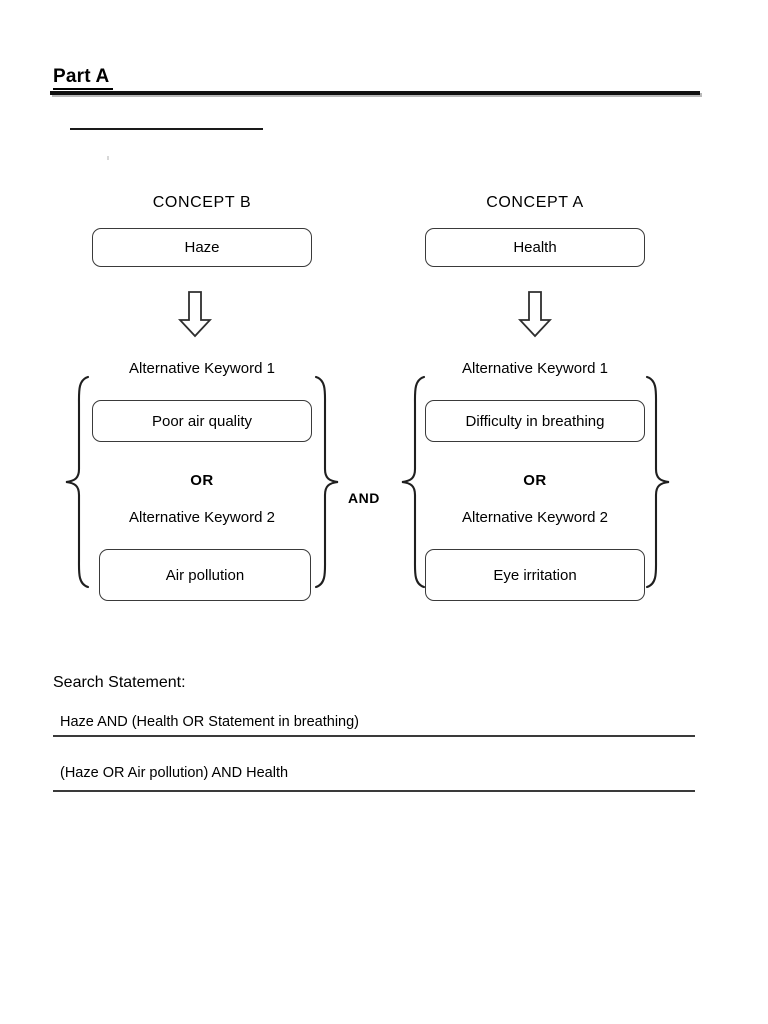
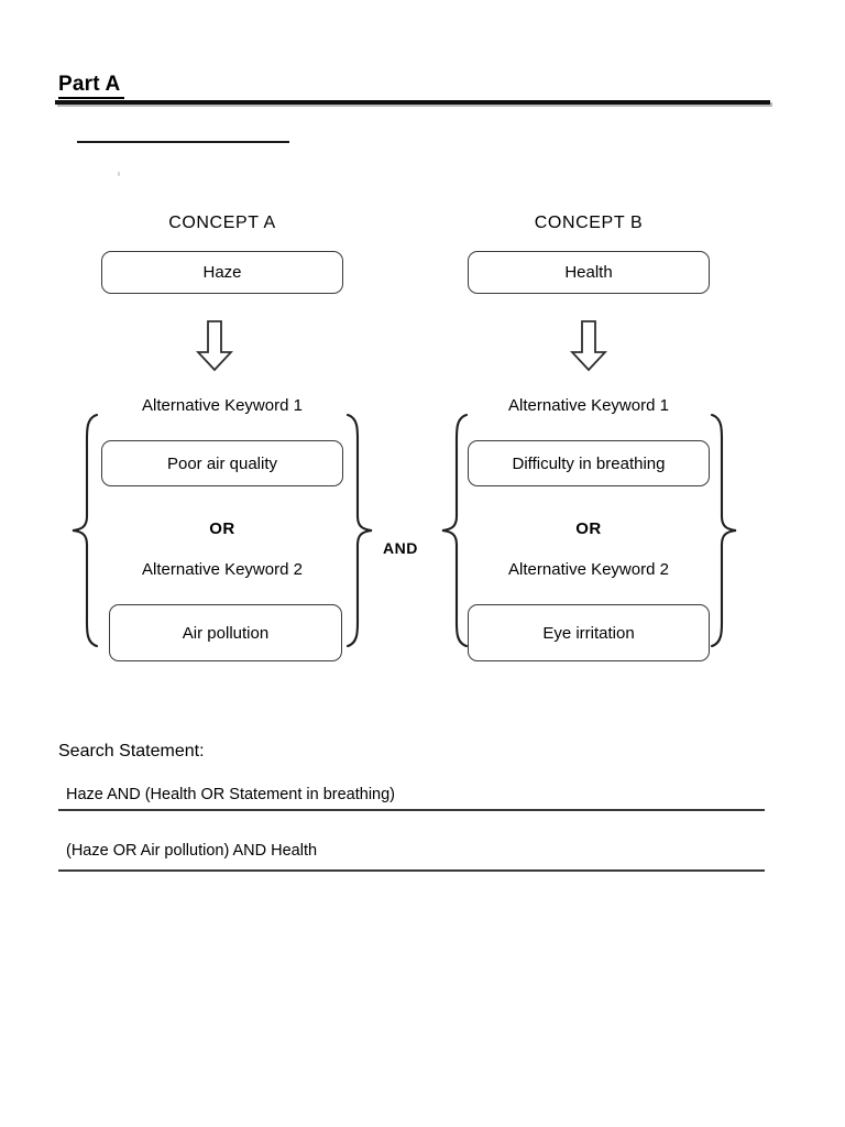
  Part A
- CONCEPT B
+ CONCEPT A
  Haze
  Alternative Keyword 1
  Poor air quality
  OR
  Alternative Keyword 2
  Air pollution
  AND
- CONCEPT A
+ CONCEPT B
  Health
  Alternative Keyword 1
  Difficulty in breathing
  OR
  Alternative Keyword 2
  Eye irritation
  Search Statement:
  Haze AND (Health OR Statement in breathing)
  (Haze OR Air pollution) AND Health
